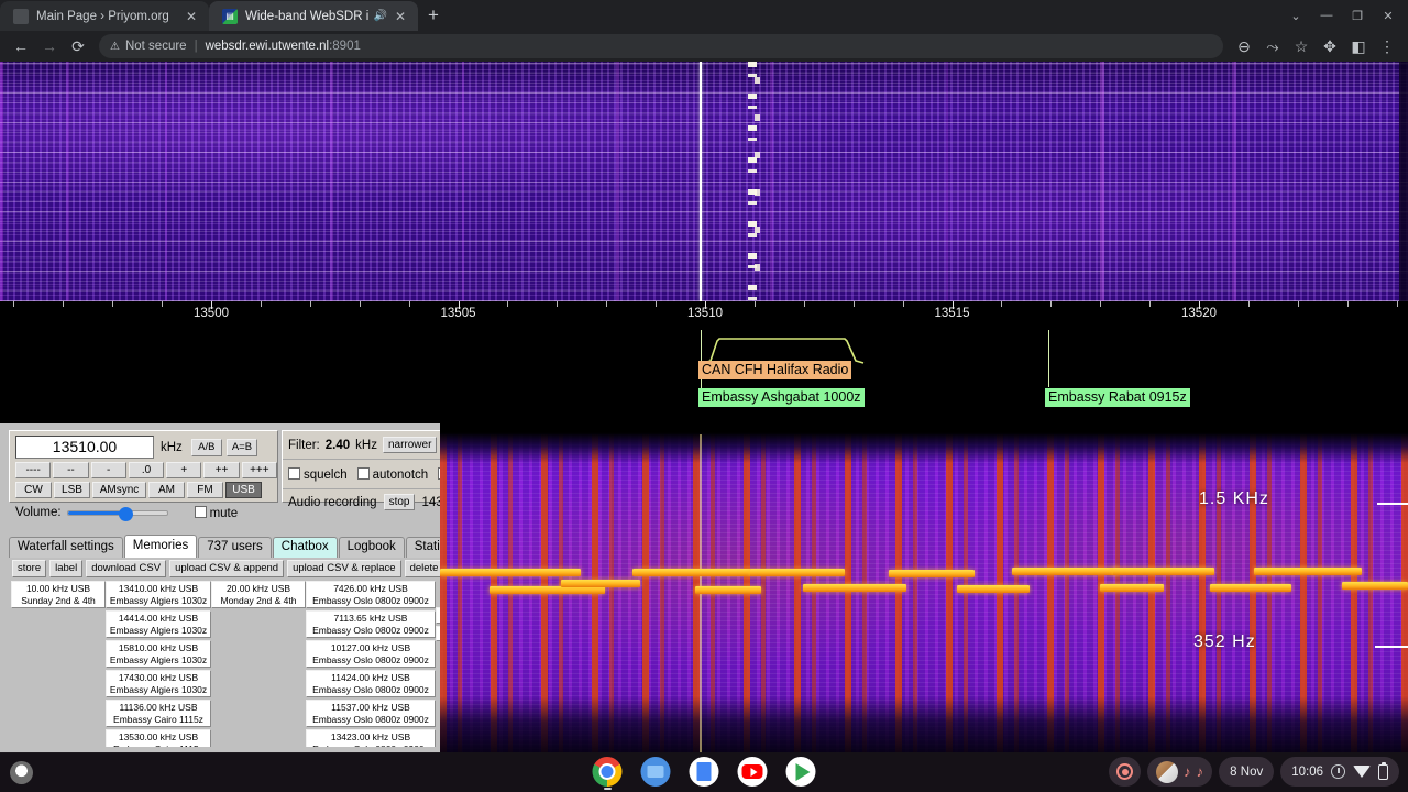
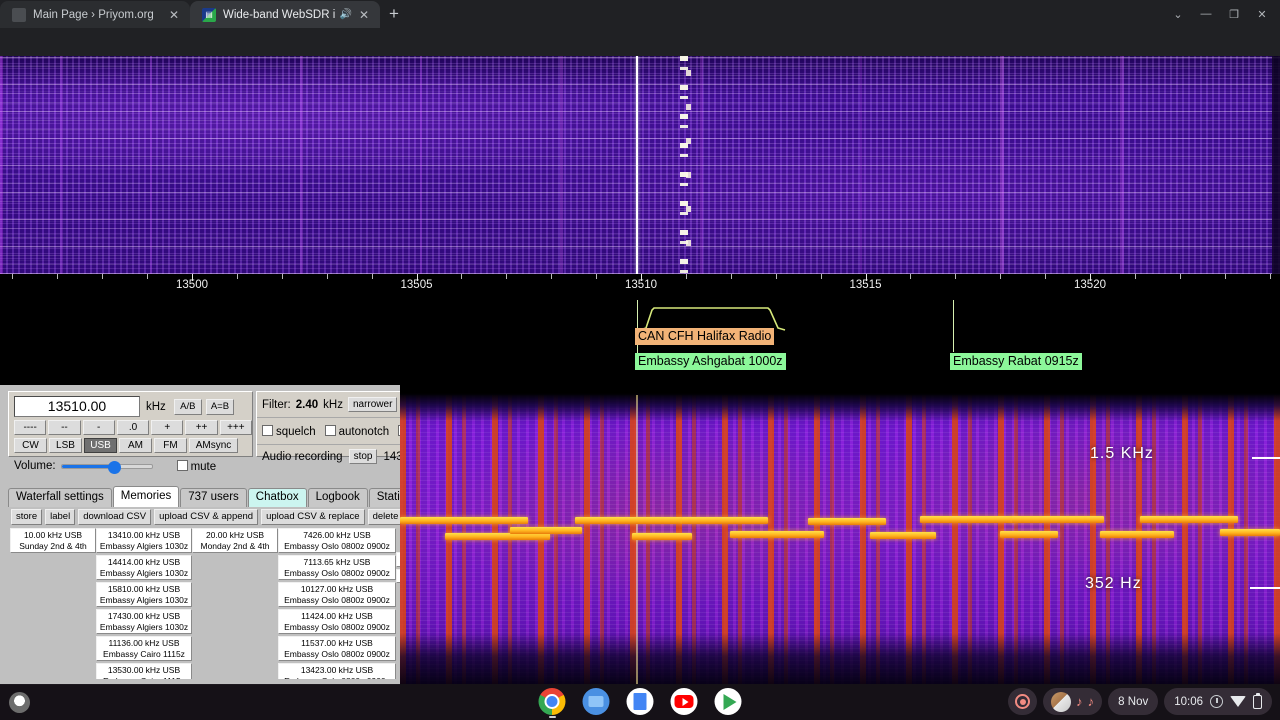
  13500
  13505
  13510
  13515
  13520
  CAN CFH Halifax Radio
  Embassy Ashgabat 1000z
  Embassy Rabat 0915z
  1.5 KHz
  352 Hz
  13510.00
  kHz
  A/B
  A=B
  ----
  --
  -
  .0
  +
  ++
  +++
  CW
  LSB
- AMsync
+ USB
  AM
  FM
- USB
+ AMsync
  Volume:
  mute
  Filter:
  2.40
  kHz
  narrower
  squelch
  autonotch
  Audio recording
  stop
  Waterfall settings
  Memories
  737 users
  Chatbox
  Logbook
  store
  label
  download CSV
  upload CSV & append
  upload CSV & replace
  10.00 kHz USB
  Sunday 2nd & 4th
  13410.00 kHz USB
  Embassy Algiers 1030z
  14414.00 kHz USB
  Embassy Algiers 1030z
  15810.00 kHz USB
  Embassy Algiers 1030z
  17430.00 kHz USB
  Embassy Algiers 1030z
  11136.00 kHz USB
  Embassy Cairo 1115z
  13530.00 kHz USB
  20.00 kHz USB
  Monday 2nd & 4th
  7426.00 kHz USB
  Embassy Oslo 0800z 0900z
  7113.65 kHz USB
  Embassy Oslo 0800z 0900z
  10127.00 kHz USB
  Embassy Oslo 0800z 0900z
  11424.00 kHz USB
  Embassy Oslo 0800z 0900z
  11537.00 kHz USB
  Embassy Oslo 0800z 0900z
  13423.00 kHz USB
  Main Page › Priyom.org
  ✕
  ▤
  Wide-band WebSDR i
  🔊
  ✕
  +
  ⌄
  —
  ❐
  ✕
- ←
- →
- ⟳
- ⚠
- Not secure
- |
- websdr.ewi.utwente.nl
- :8901
- ⊖
- ⤳
- ☆
- ✥
- ◧
- ⋮
  ♪
  ♪
  8 Nov
  10:06
